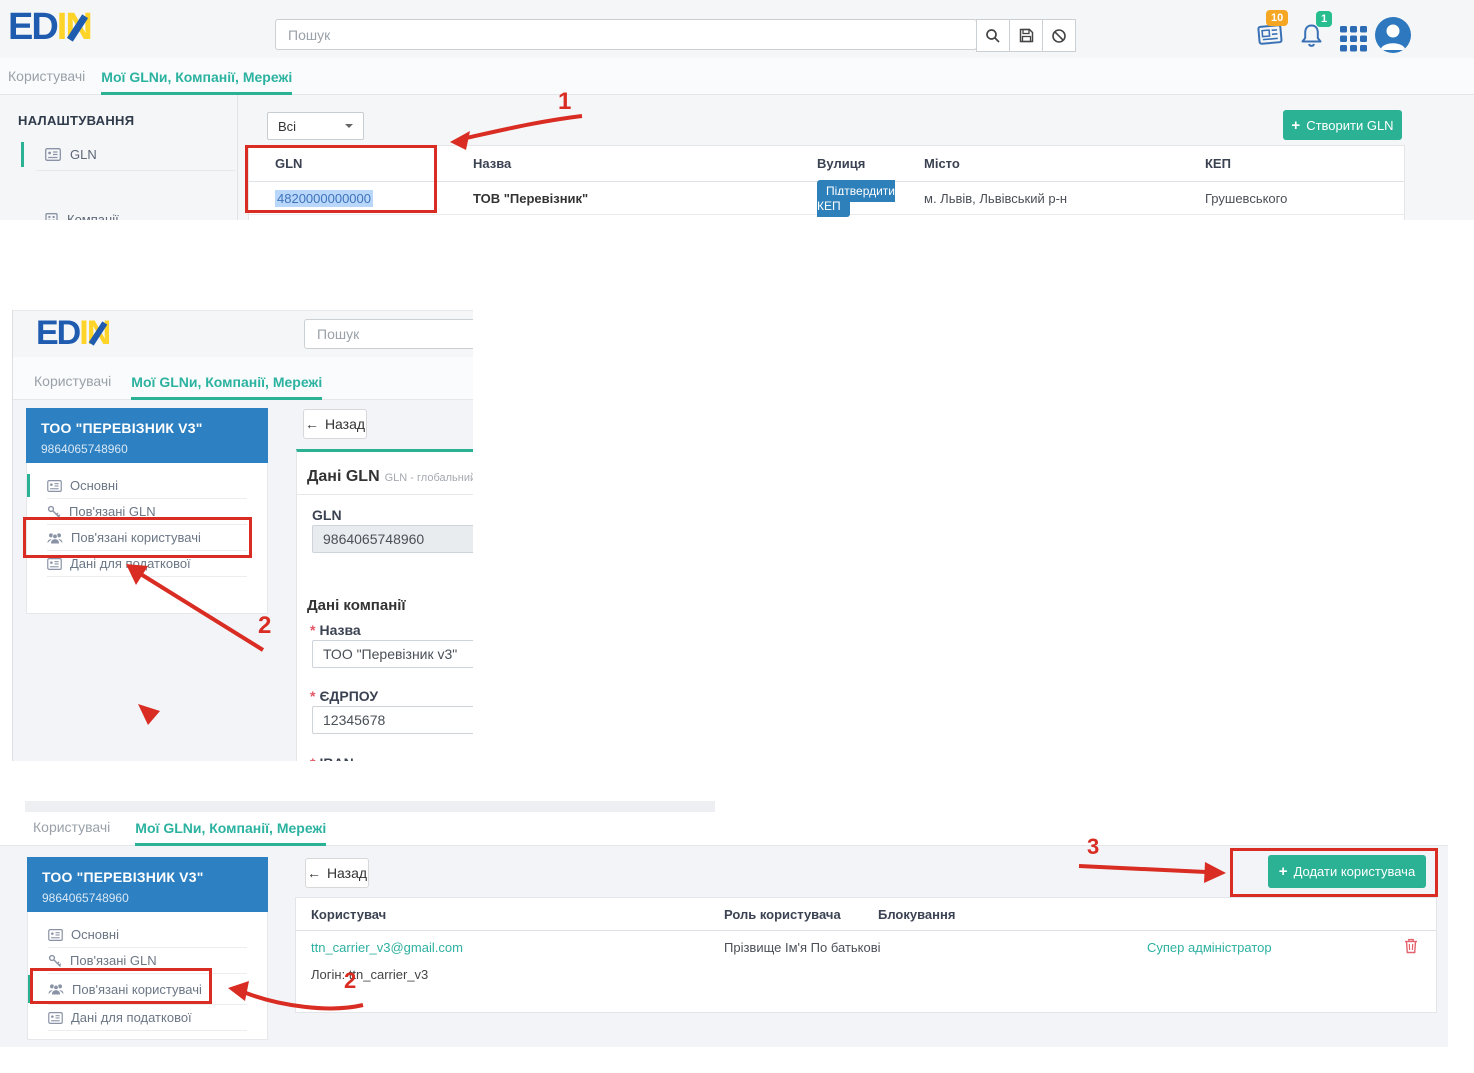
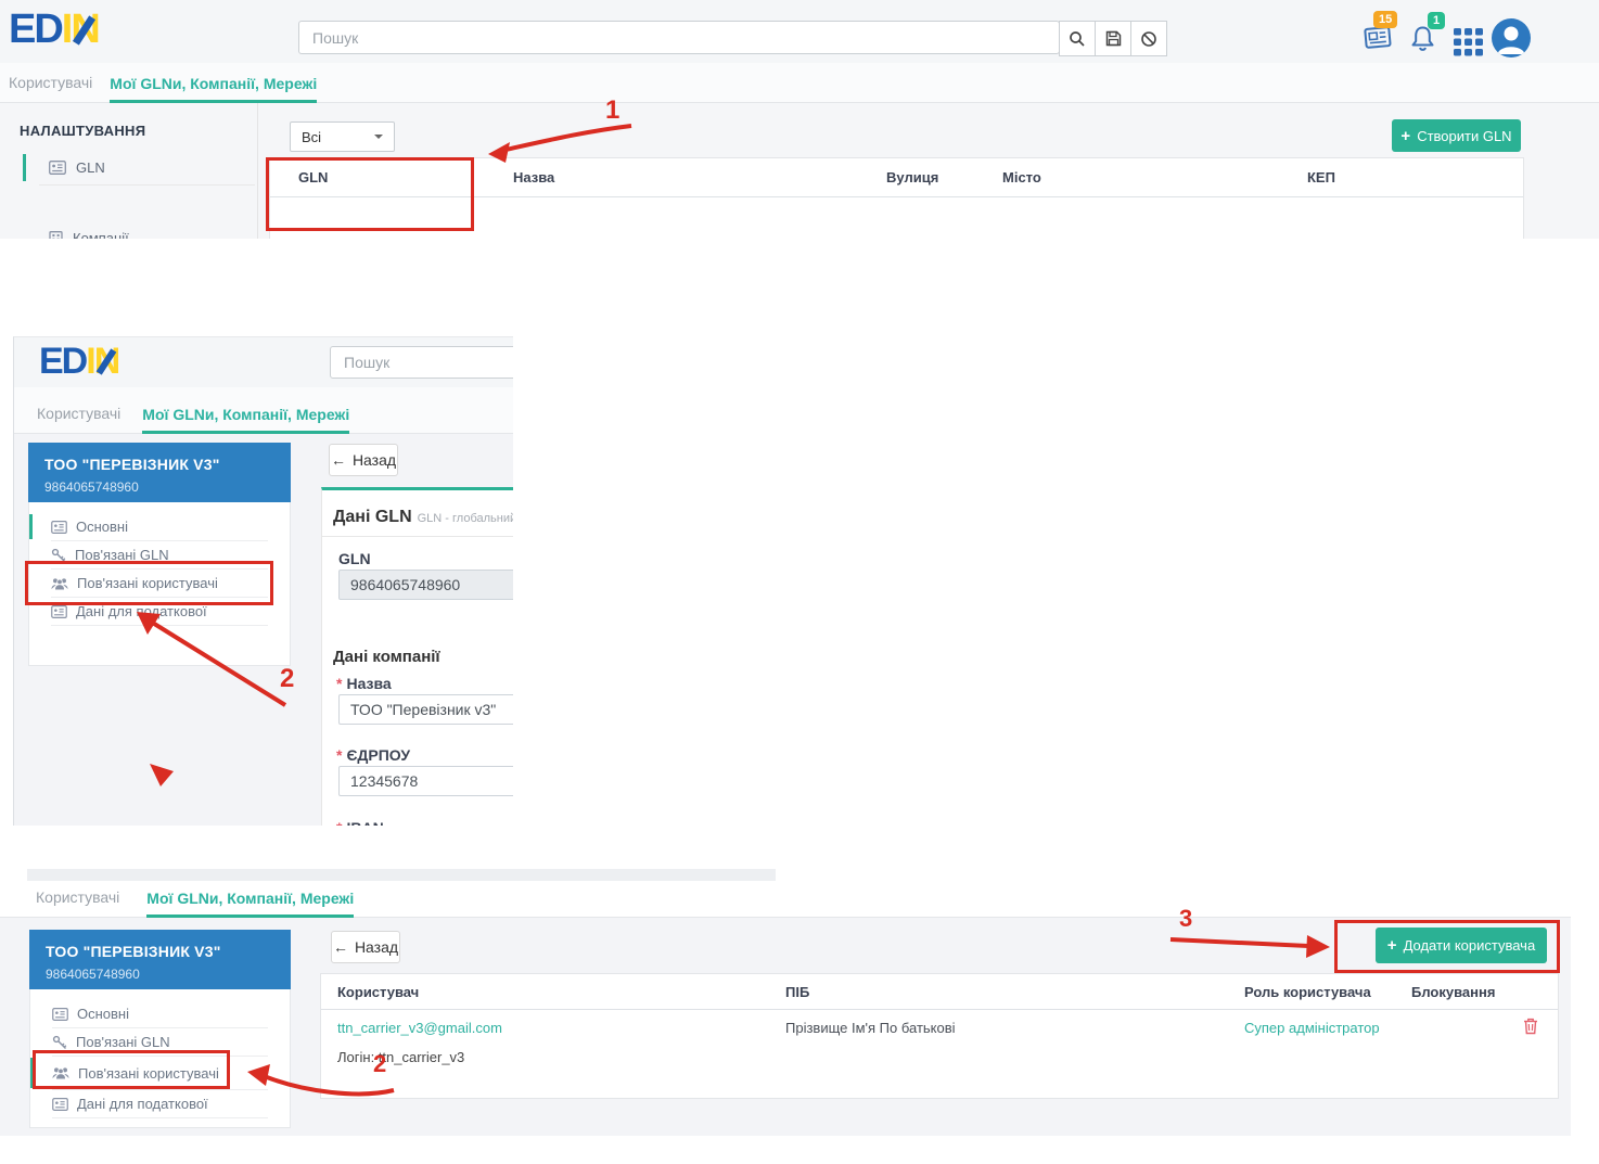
  EDI
  Пошук
- 10
+ 15
  1
  Користувачі
  Мої GLNи, Компанії, Мережі
  НАЛАШТУВАННЯ
  GLN
  Компанії
  Всі
  +
  Створити GLN
  GLN
  Назва
  Вулиця
  Місто
  КЕП
- 4820000000000
- ТОВ "Перевізник"
- Підтвердити КЕП
- м. Львів, Львівський р-н
- Грушевського
  EDI
  Пошук
  Користувачі
  Мої GLNи, Компанії, Мережі
  ТОО "ПЕРЕВІЗНИК V3"
  9864065748960
  Основні
  Пов'язані GLN
  Пов'язані користувачі
  Дані для податкової
  ←
  Назад
  Дані GLN
  GLN - глобальни
  GLN
  9864065748960
  Дані компанії
  * Назва
  ТОО "Перевізник v3"
  * ЄДРПОУ
  12345678
  Користувачі
  Мої GLNи, Компанії, Мережі
  ТОО "ПЕРЕВІЗНИК V3"
  9864065748960
  Основні
  Пов'язані GLN
  Пов'язані користувачі
  Дані для податкової
  ←
  Назад
  +
  Додати користувача
  Користувач
+ ПІБ
  Роль користувача
  Блокування
  ttn_carrier_v3@gmail.com
  Прізвище Ім'я По батькові
  Супер адміністратор
  Логін: ttn_carrier_v3
  1
  2
  2
  3
